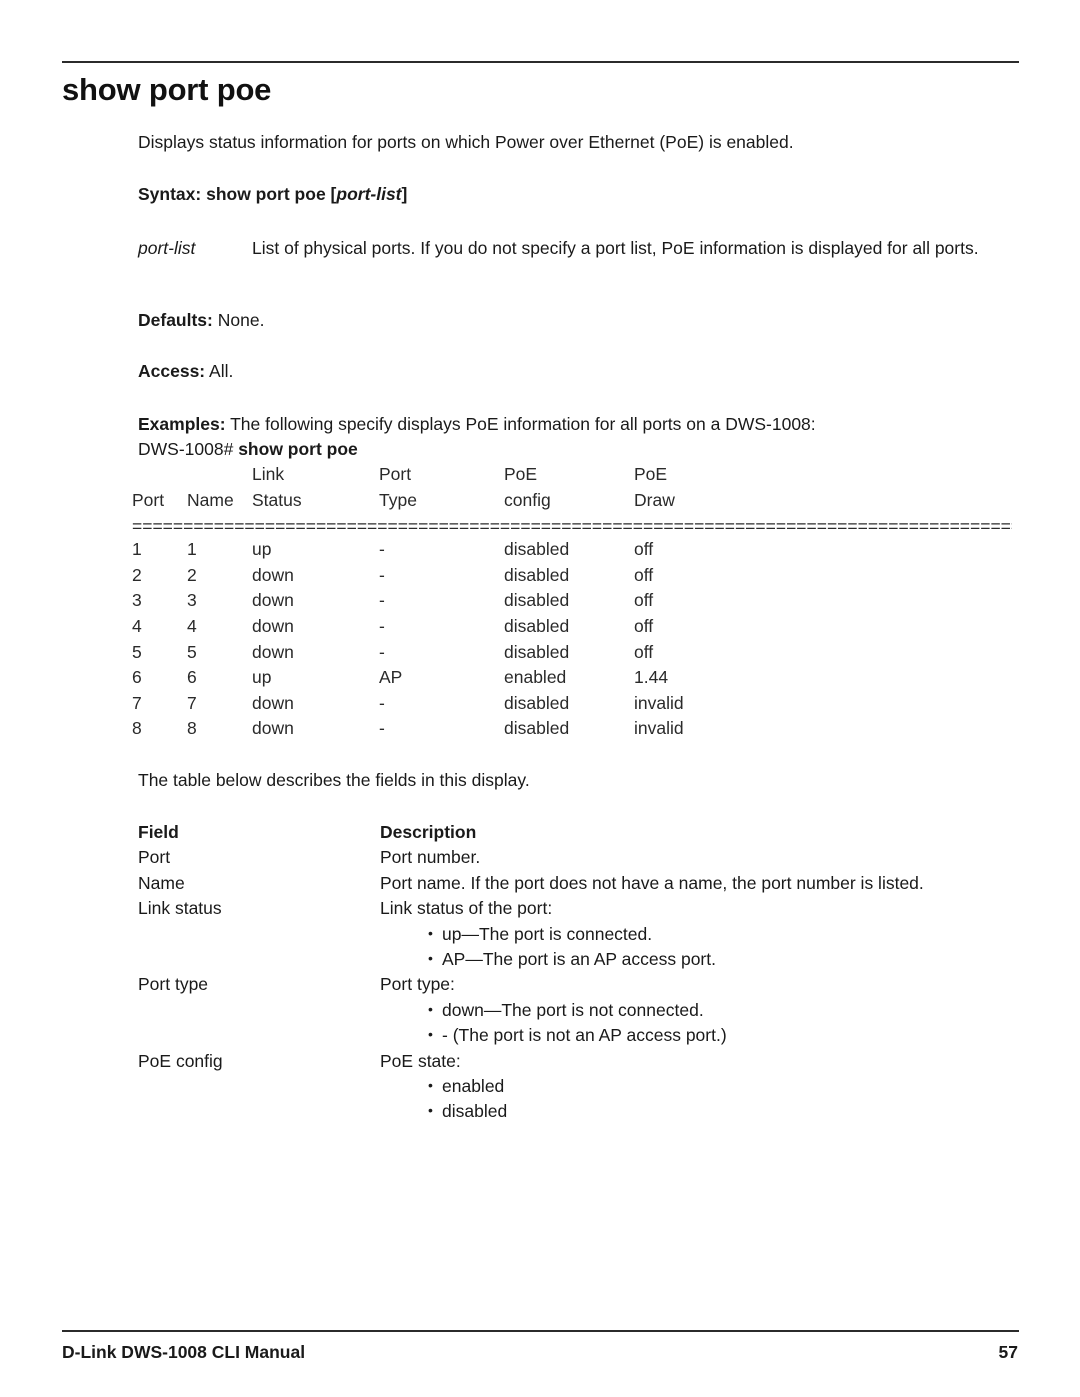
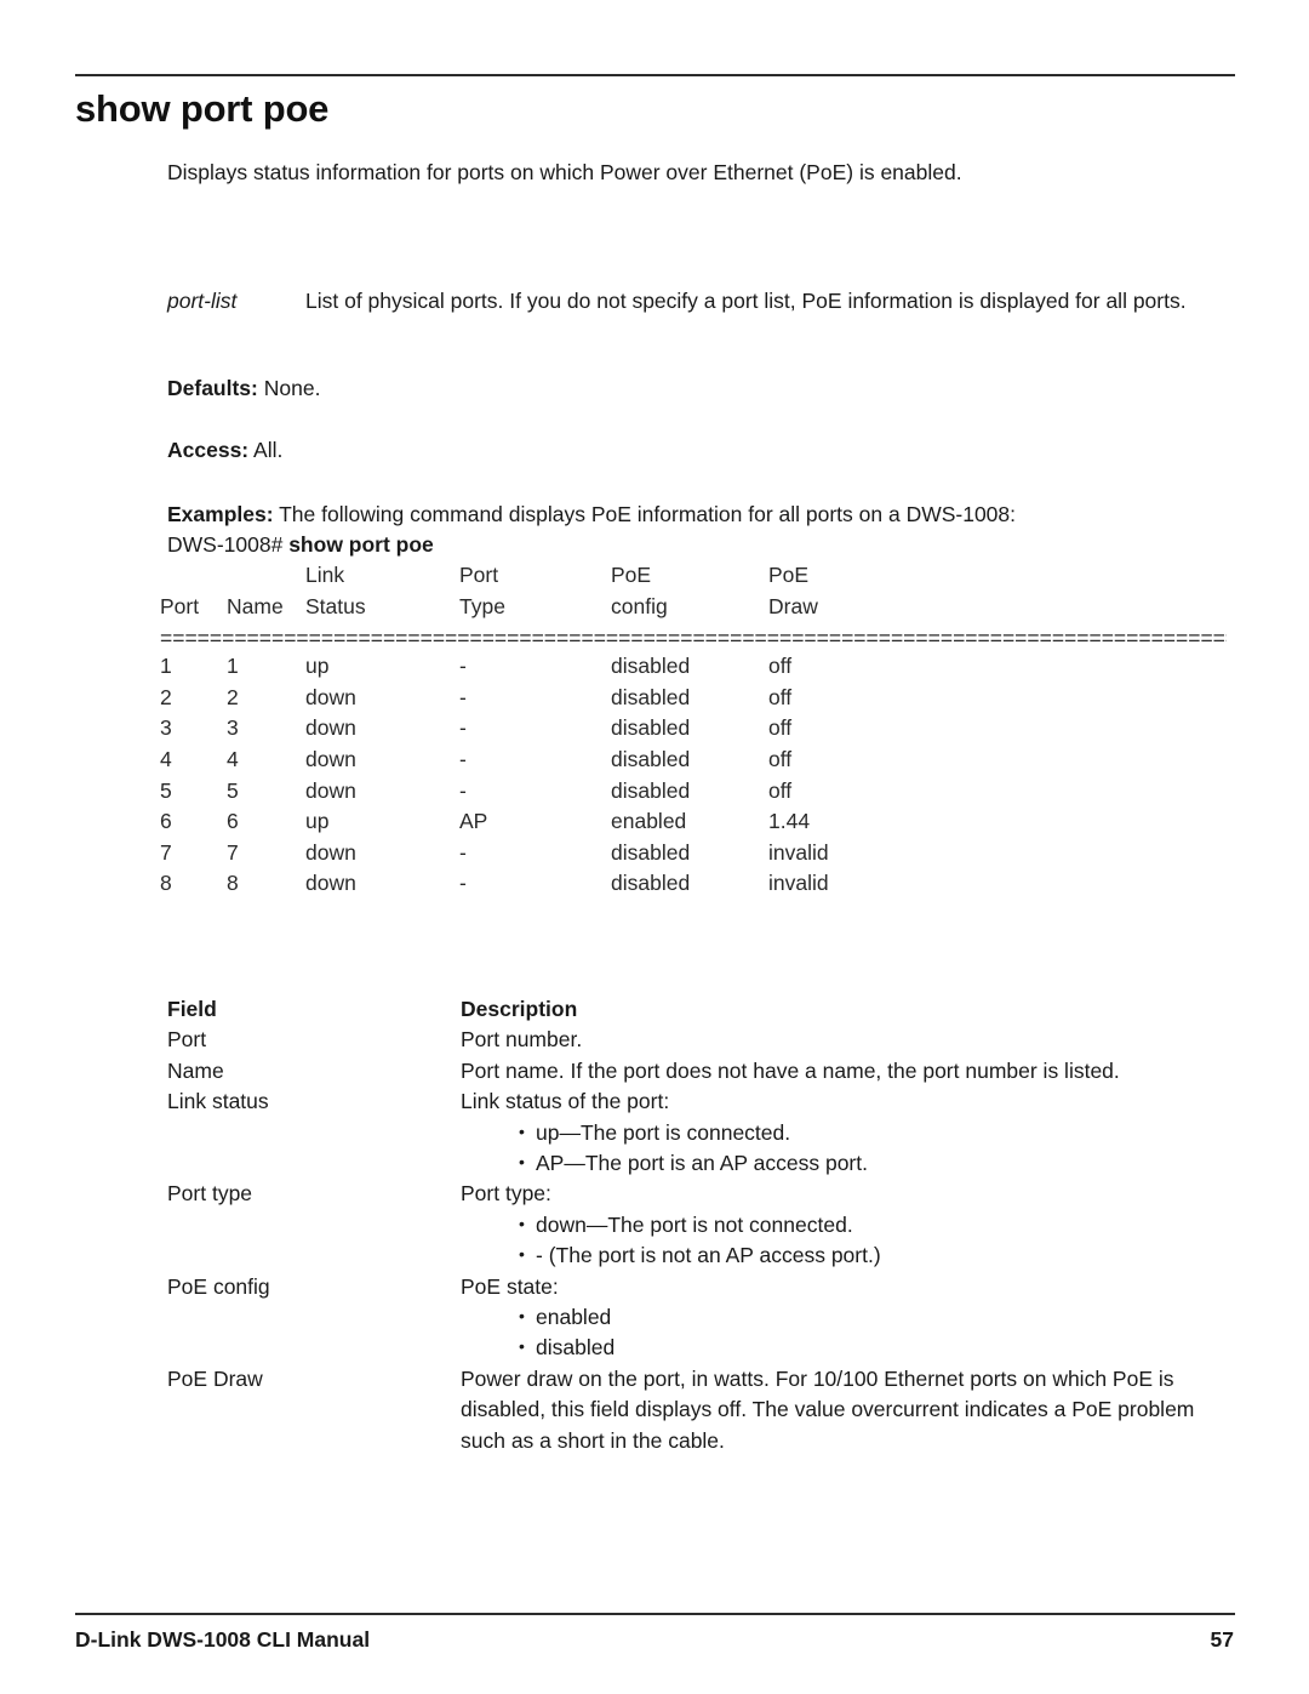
  show port poe
  Displays status information for ports on which Power over Ethernet (PoE) is enabled.
- Syntax: show port poe [port-list]
  port-list
  List of physical ports. If you do not specify a port list, PoE information is displayed for all ports.
  Defaults: None.
  Access: All.
- Examples: The following specify displays PoE information for all ports on a DWS-1008:
+ Examples: The following command displays PoE information for all ports on a DWS-1008:
  DWS-1008# show port poe
  Link
  Port
  PoE
  PoE
  Port
  Name
  Status
  Type
  config
  Draw
  ======================================================================================
  1
  1
  up
  -
  disabled
  off
  2
  2
  down
  -
  disabled
  off
  3
  3
  down
  -
  disabled
  off
  4
  4
  down
  -
  disabled
  off
  5
  5
  down
  -
  disabled
  off
  6
  6
  up
  AP
  enabled
  1.44
  7
  7
  down
  -
  disabled
  invalid
  8
  8
  down
  -
  disabled
  invalid
- The table below describes the fields in this display.
  Field
  Description
  Port
  Port number.
  Name
  Port name. If the port does not have a name, the port number is listed.
  Link status
  Link status of the port:
  up—The port is connected.
  AP—The port is an AP access port.
  Port type
  Port type:
  down—The port is not connected.
  - (The port is not an AP access port.)
  PoE config
  PoE state:
  enabled
  disabled
+ PoE Draw
+ Power draw on the port, in watts. For 10/100 Ethernet ports on which PoE is disabled, this field displays off. The value overcurrent indicates a PoE problem such as a short in the cable.
  D-Link DWS-1008 CLI Manual
  57
